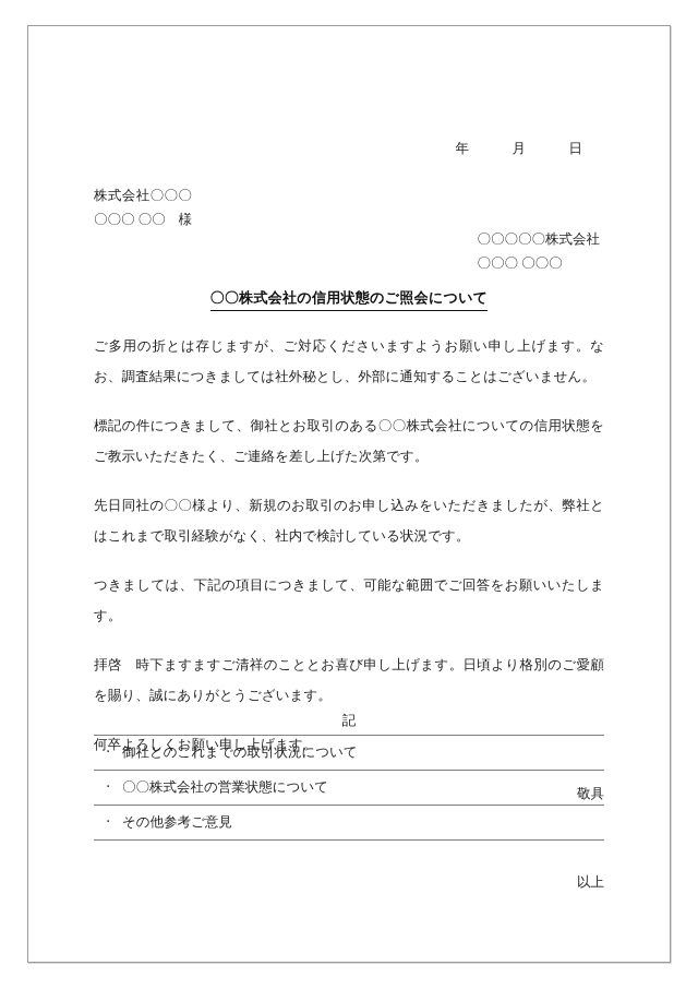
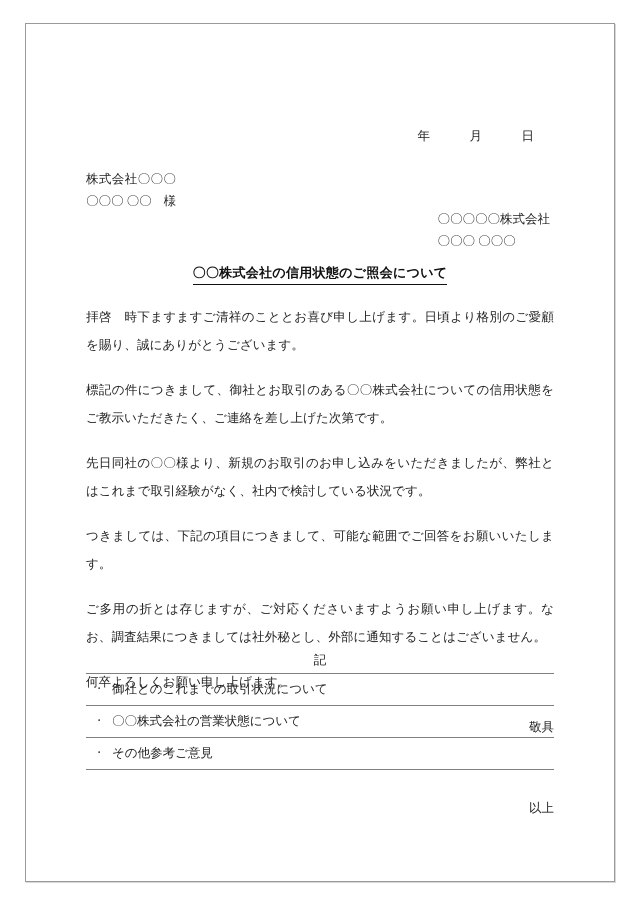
  年
  月
  日
  株式会社〇〇〇
  〇〇〇 〇〇 様
  〇〇〇〇〇株式会社
  〇〇〇 〇〇〇
  〇〇株式会社の信用状態のご照会について
- ご多用の折とは存じますが、ご対応くださいますようお願い申し上げます。なお、調査結果につきましては社外秘とし、外部に通知することはございません。
+ 拝啓 時下ますますご清祥のこととお喜び申し上げます。日頃より格別のご愛顧を賜り、誠にありがとうございます。
  標記の件につきまして、御社とお取引のある〇〇株式会社についての信用状態をご教示いただきたく、ご連絡を差し上げた次第です。
  先日同社の〇〇様より、新規のお取引のお申し込みをいただきましたが、弊社とはこれまで取引経験がなく、社内で検討している状況です。
  つきましては、下記の項目につきまして、可能な範囲でご回答をお願いいたします。
- 拝啓 時下ますますご清祥のこととお喜び申し上げます。日頃より格別のご愛顧を賜り、誠にありがとうございます。
+ ご多用の折とは存じますが、ご対応くださいますようお願い申し上げます。なお、調査結果につきましては社外秘とし、外部に通知することはございません。
  何卒よろしくお願い申し上げます。
  敬具
  記
  ・
  御社とのこれまでの取引状況について
  ・
  〇〇株式会社の営業状態について
  ・
  その他参考ご意見
  以上
